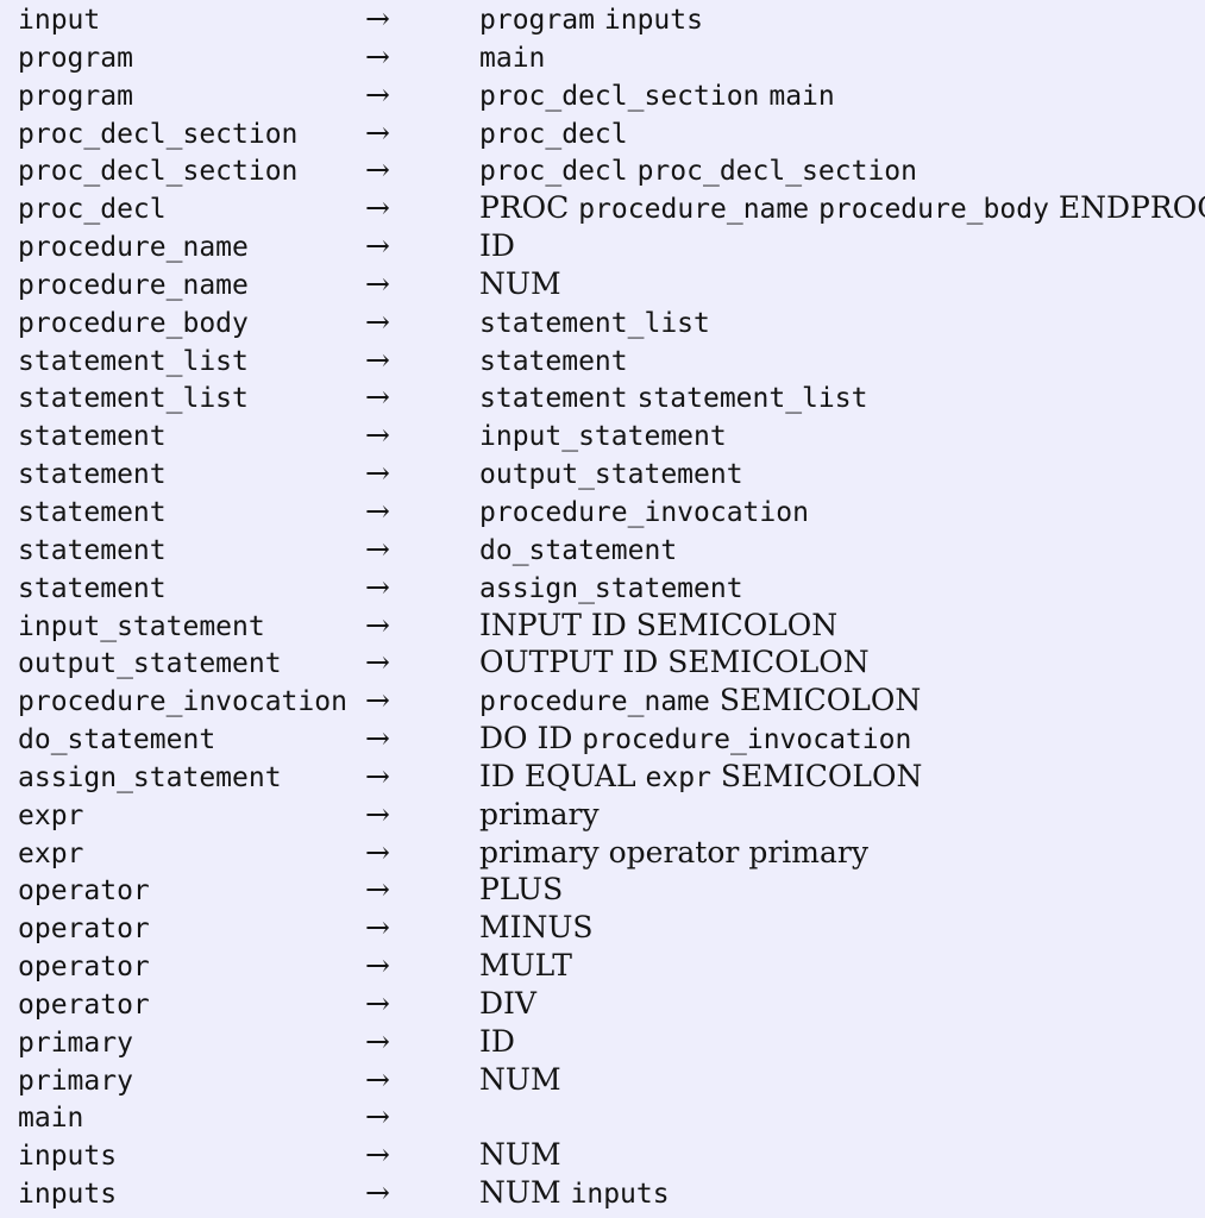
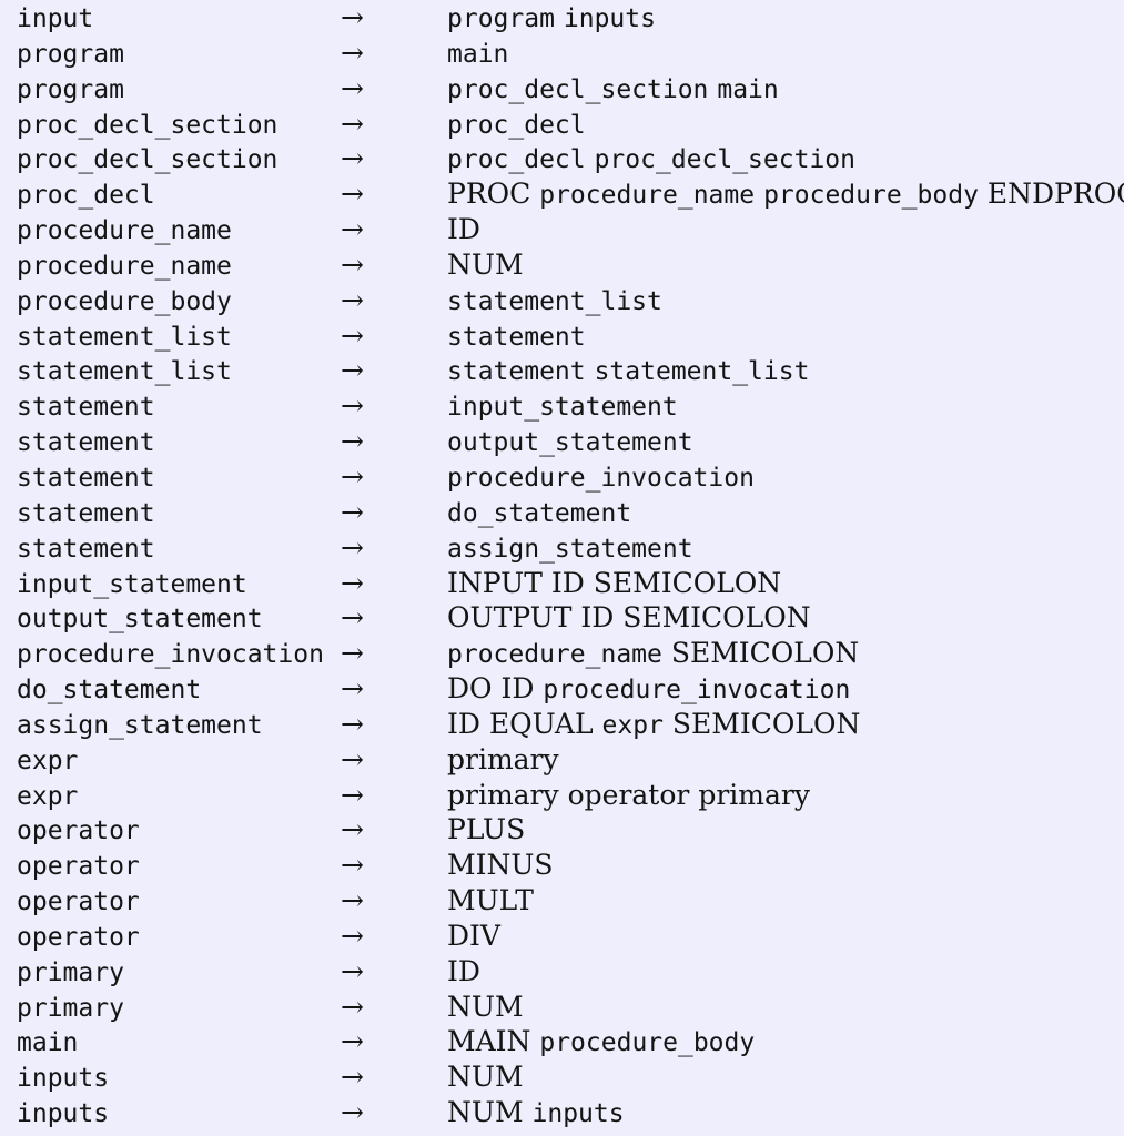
  input
  →
  program inputs
  program
  →
  main
  program
  →
  proc_decl_section main
  proc_decl_section
  →
  proc_decl
  proc_decl_section
  →
  proc_decl proc_decl_section
  proc_decl
  →
  PROC procedure_name procedure_body ENDPRO
  procedure_name
  →
  ID
  procedure_name
  →
  NUM
  procedure_body
  →
  statement_list
  statement_list
  →
  statement
  statement_list
  →
  statement statement_list
  statement
  →
  input_statement
  statement
  →
  output_statement
  statement
  →
  procedure_invocation
  statement
  →
  do_statement
  statement
  →
  assign_statement
  input_statement
  →
  INPUT ID SEMICOLON
  output_statement
  →
  OUTPUT ID SEMICOLON
  procedure_invocation
  →
  procedure_name SEMICOLON
  do_statement
  →
  DO ID procedure_invocation
  assign_statement
  →
  ID EQUAL expr SEMICOLON
  expr
  →
  primary
  expr
  →
  primary operator primary
  operator
  →
  PLUS
  operator
  →
  MINUS
  operator
  →
  MULT
  operator
  →
  DIV
  primary
  →
  ID
  primary
  →
  NUM
  main
  →
+ MAIN procedure_body
  inputs
  →
  NUM
  inputs
  →
  NUM inputs
